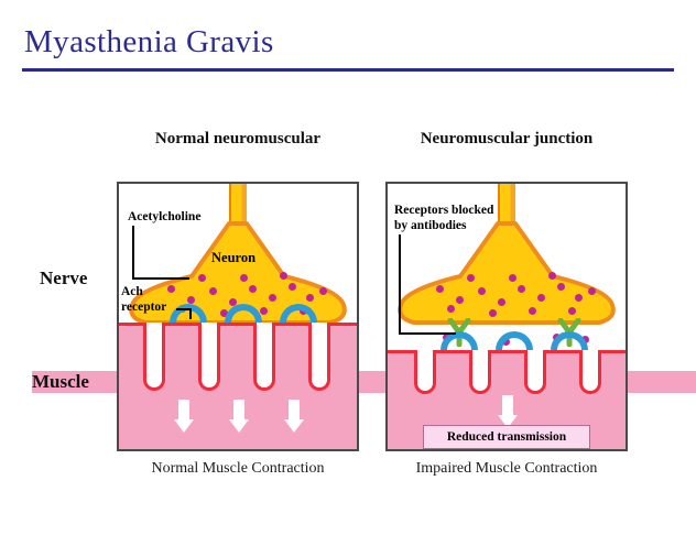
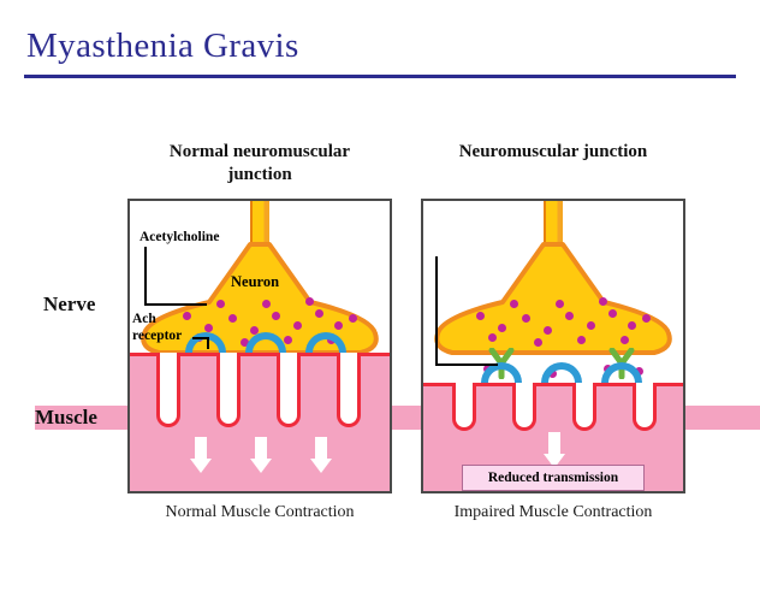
  Myasthenia Gravis
  Nerve
  Muscle
  Normal neuromuscular
+ junction
  Neuromuscular junction
  Neuron
  Acetylcholine
  Ach
  receptor
  Reduced transmission
- Receptors blocked
- by antibodies
  Normal Muscle Contraction
  Impaired Muscle Contraction
